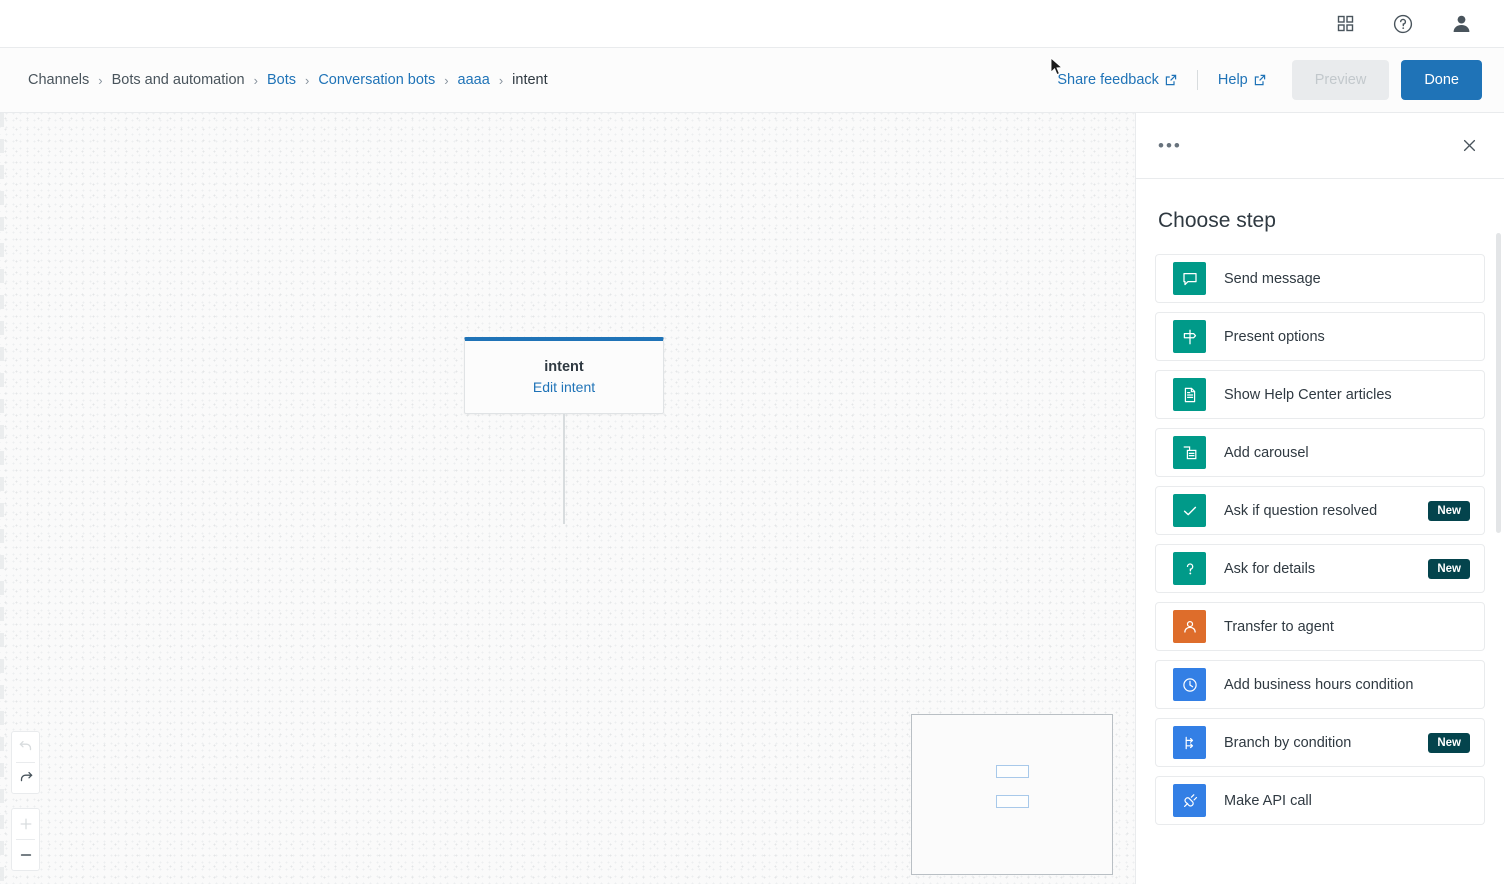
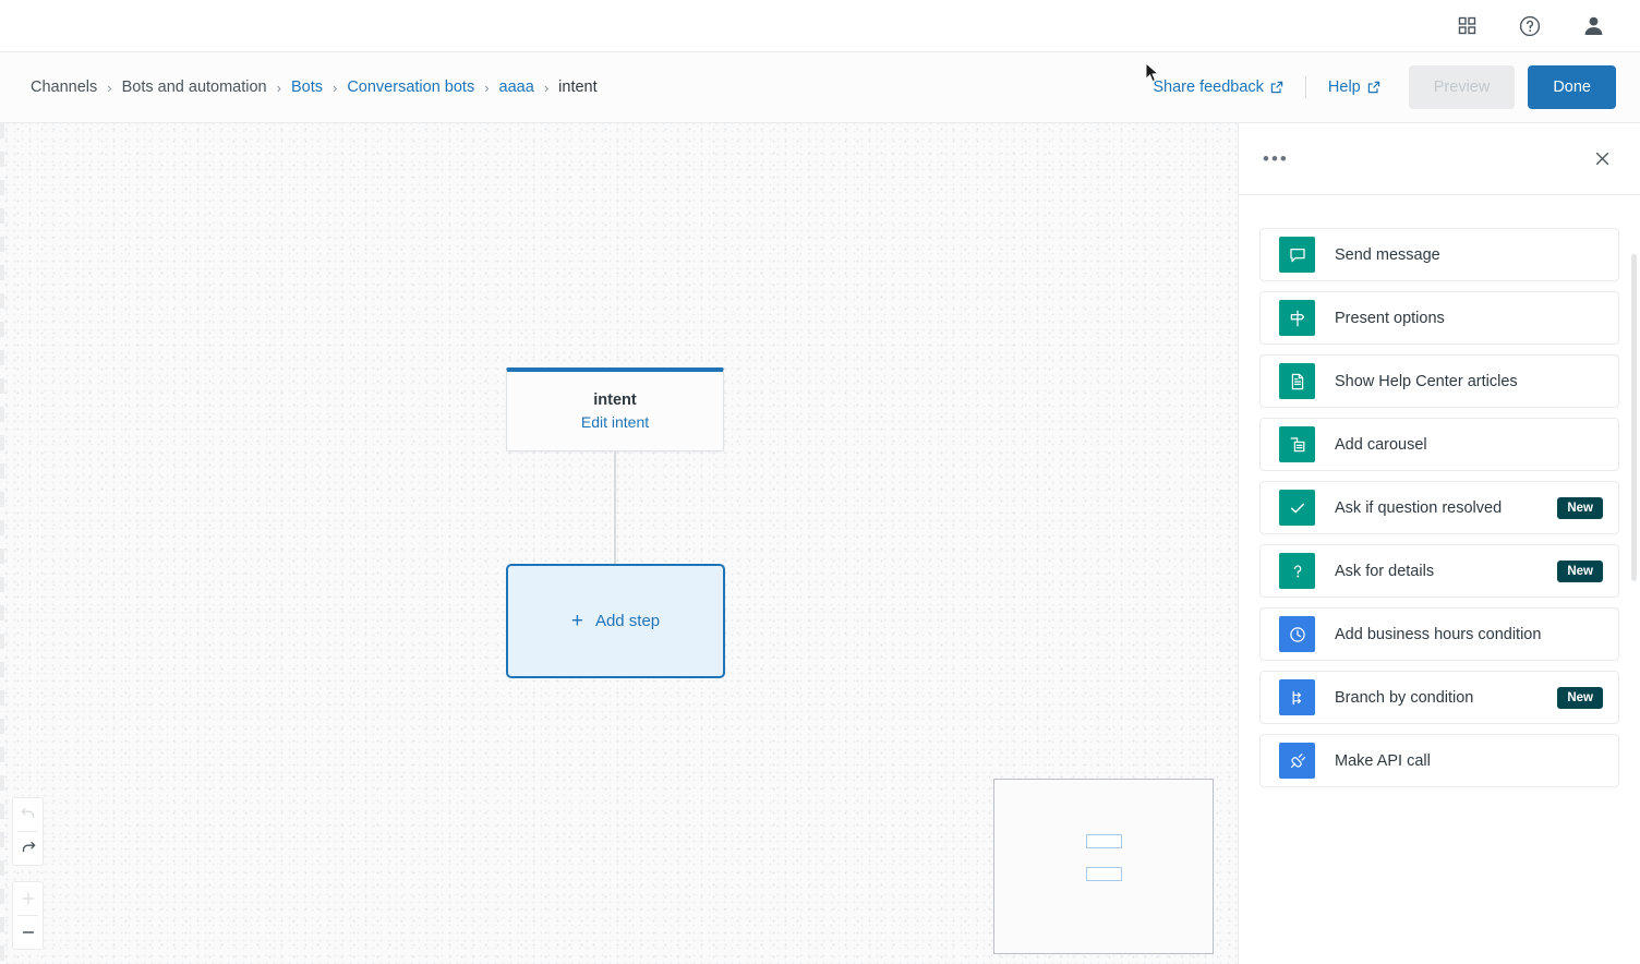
  Channels
  ›
  Bots and automation
  ›
  Bots
  ›
  Conversation bots
  ›
  aaaa
  ›
  intent
  Share feedback
  Help
  Preview
  Done
  intent
  Edit intent
+ +
+ Add step
  •••
- Choose step
  Send message
  Present options
  Show Help Center articles
  Add carousel
  Ask if question resolved
  New
  Ask for details
  New
- Transfer to agent
  Add business hours condition
  Branch by condition
  New
  Make API call
